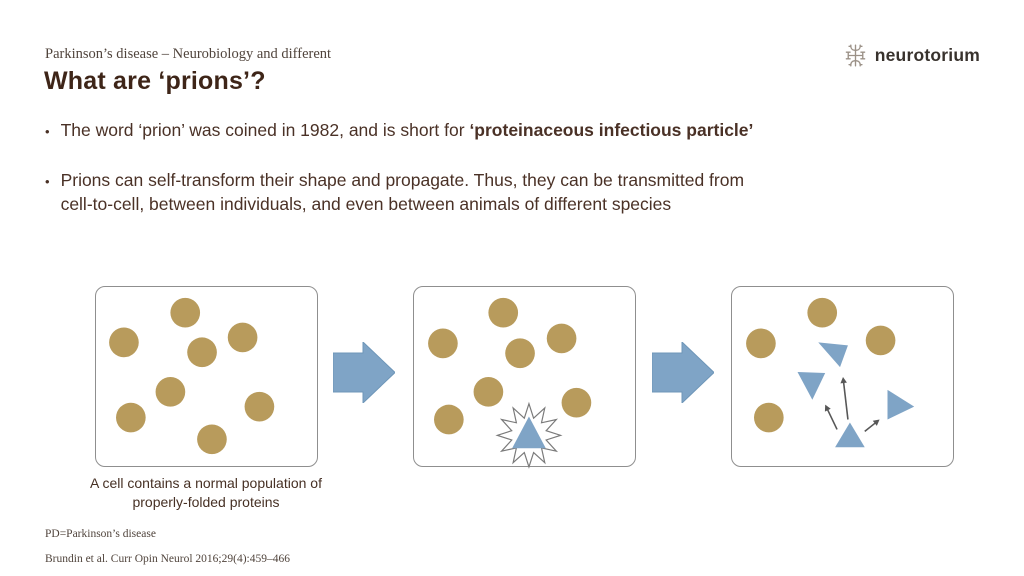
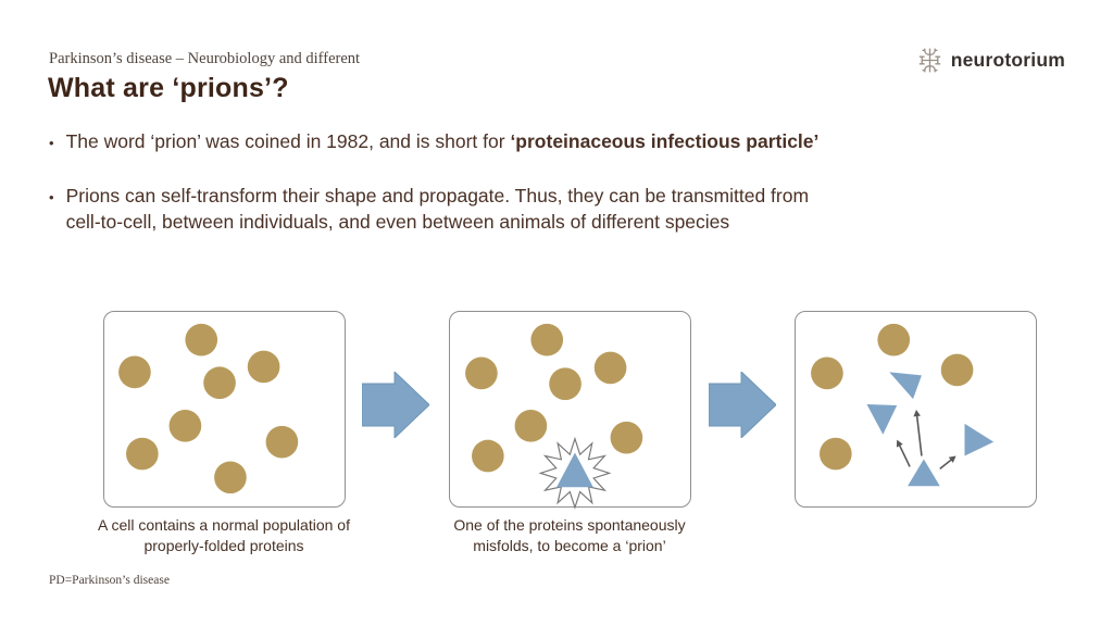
  Parkinson’s disease – Neurobiology and different
  neurotorium
  What are ‘prions’?
  •
  The word ‘prion’ was coined in 1982, and is short for ‘proteinaceous infectious particle’
  •
  Prions can self-transform their shape and propagate. Thus, they can be transmitted from cell-to-cell, between individuals, and even between animals of different species
  A cell contains a normal population of properly-folded proteins
+ One of the proteins spontaneously misfolds, to become a ‘prion’
  PD=Parkinson’s disease
- Brundin et al. Curr Opin Neurol 2016;29(4):459–466
